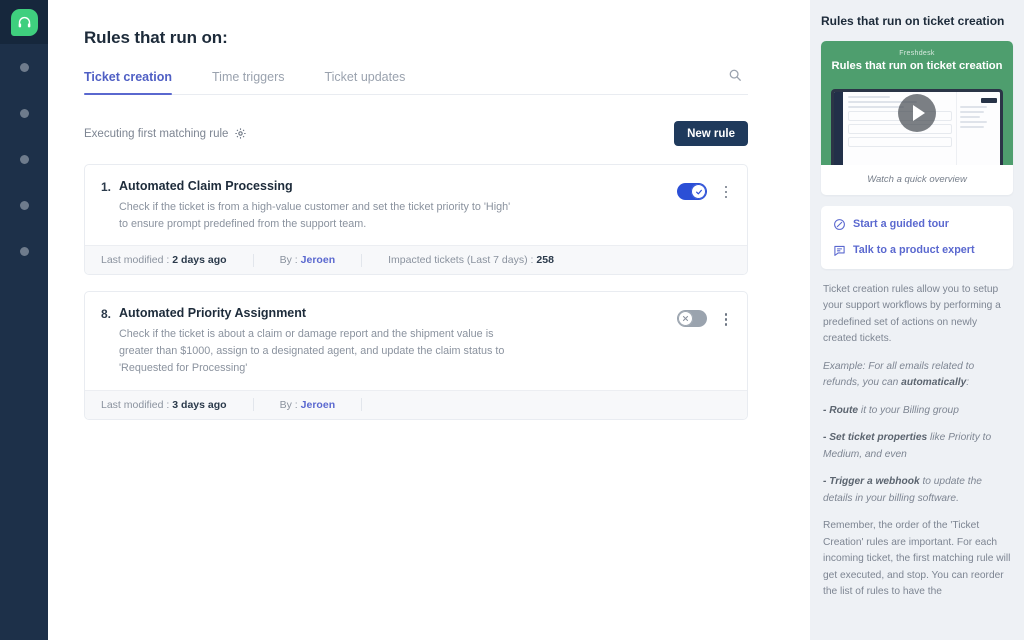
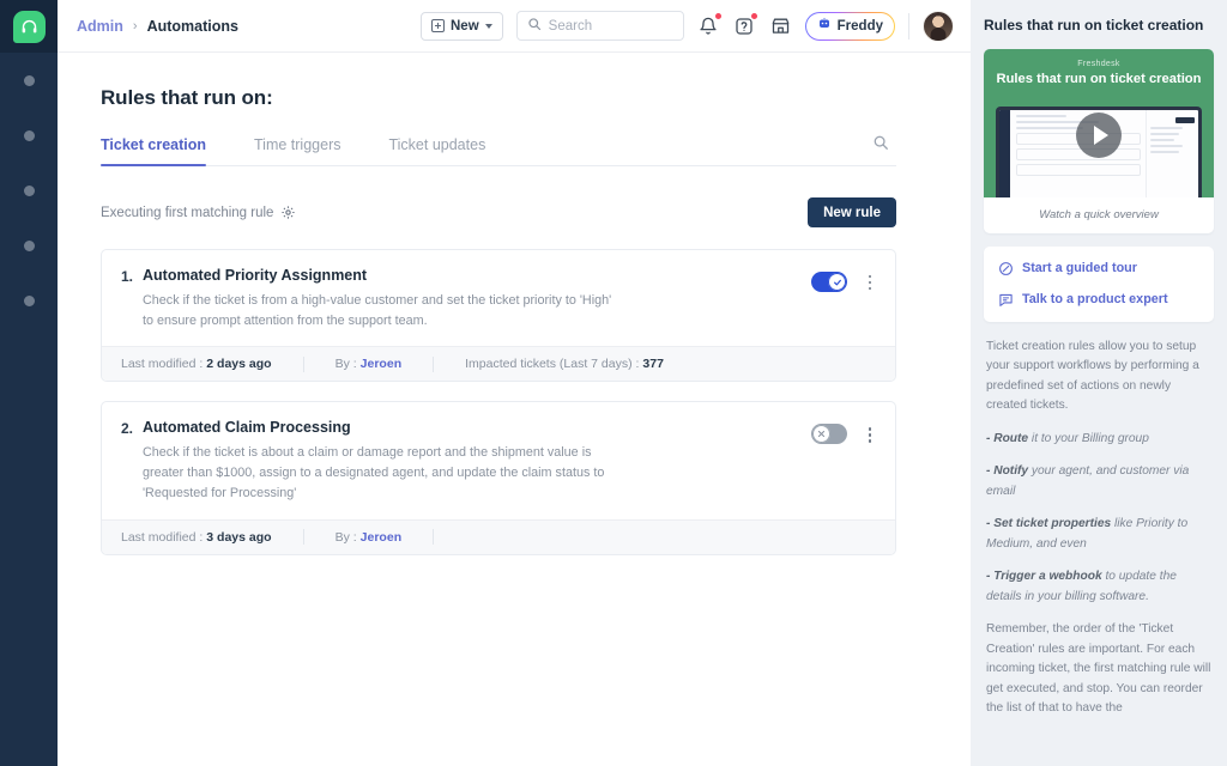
+ Admin
+ ›
+ Automations
+ New
+ Search
+ Freddy
  Rules that run on:
  Ticket creation
  Time triggers
  Ticket updates
  Executing first matching rule
  New rule
  1.
- Automated Claim Processing
+ Automated Priority Assignment
- Check if the ticket is from a high-value customer and set the ticket priority to 'High' to ensure prompt predefined from the support team.
+ Check if the ticket is from a high-value customer and set the ticket priority to 'High' to ensure prompt attention from the support team.
  Last modified :
  2 days ago
  By :
  Jeroen
  Impacted tickets (Last 7 days) :
- 258
+ 377
- 8.
+ 2.
- Automated Priority Assignment
+ Automated Claim Processing
  Check if the ticket is about a claim or damage report and the shipment value is greater than $1000, assign to a designated agent, and update the claim status to 'Requested for Processing'
  Last modified :
  3 days ago
  By :
  Jeroen
  Rules that run on ticket creation
  Rules that run on ticket creation
  Watch a quick overview
  Start a guided tour
  Talk to a product expert
  Ticket creation rules allow you to setup your support workflows by performing a predefined set of actions on newly created tickets.
- Example: For all emails related to refunds, you can automatically:
  - Route it to your Billing group
+ - Notify your agent, and customer via email
  - Set ticket properties like Priority to Medium, and even
  - Trigger a webhook to update the details in your billing software.
- Remember, the order of the 'Ticket Creation' rules are important. For each incoming ticket, the first matching rule will get executed, and stop. You can reorder the list of rules to have the
+ Remember, the order of the 'Ticket Creation' rules are important. For each incoming ticket, the first matching rule will get executed, and stop. You can reorder the list of that to have the
